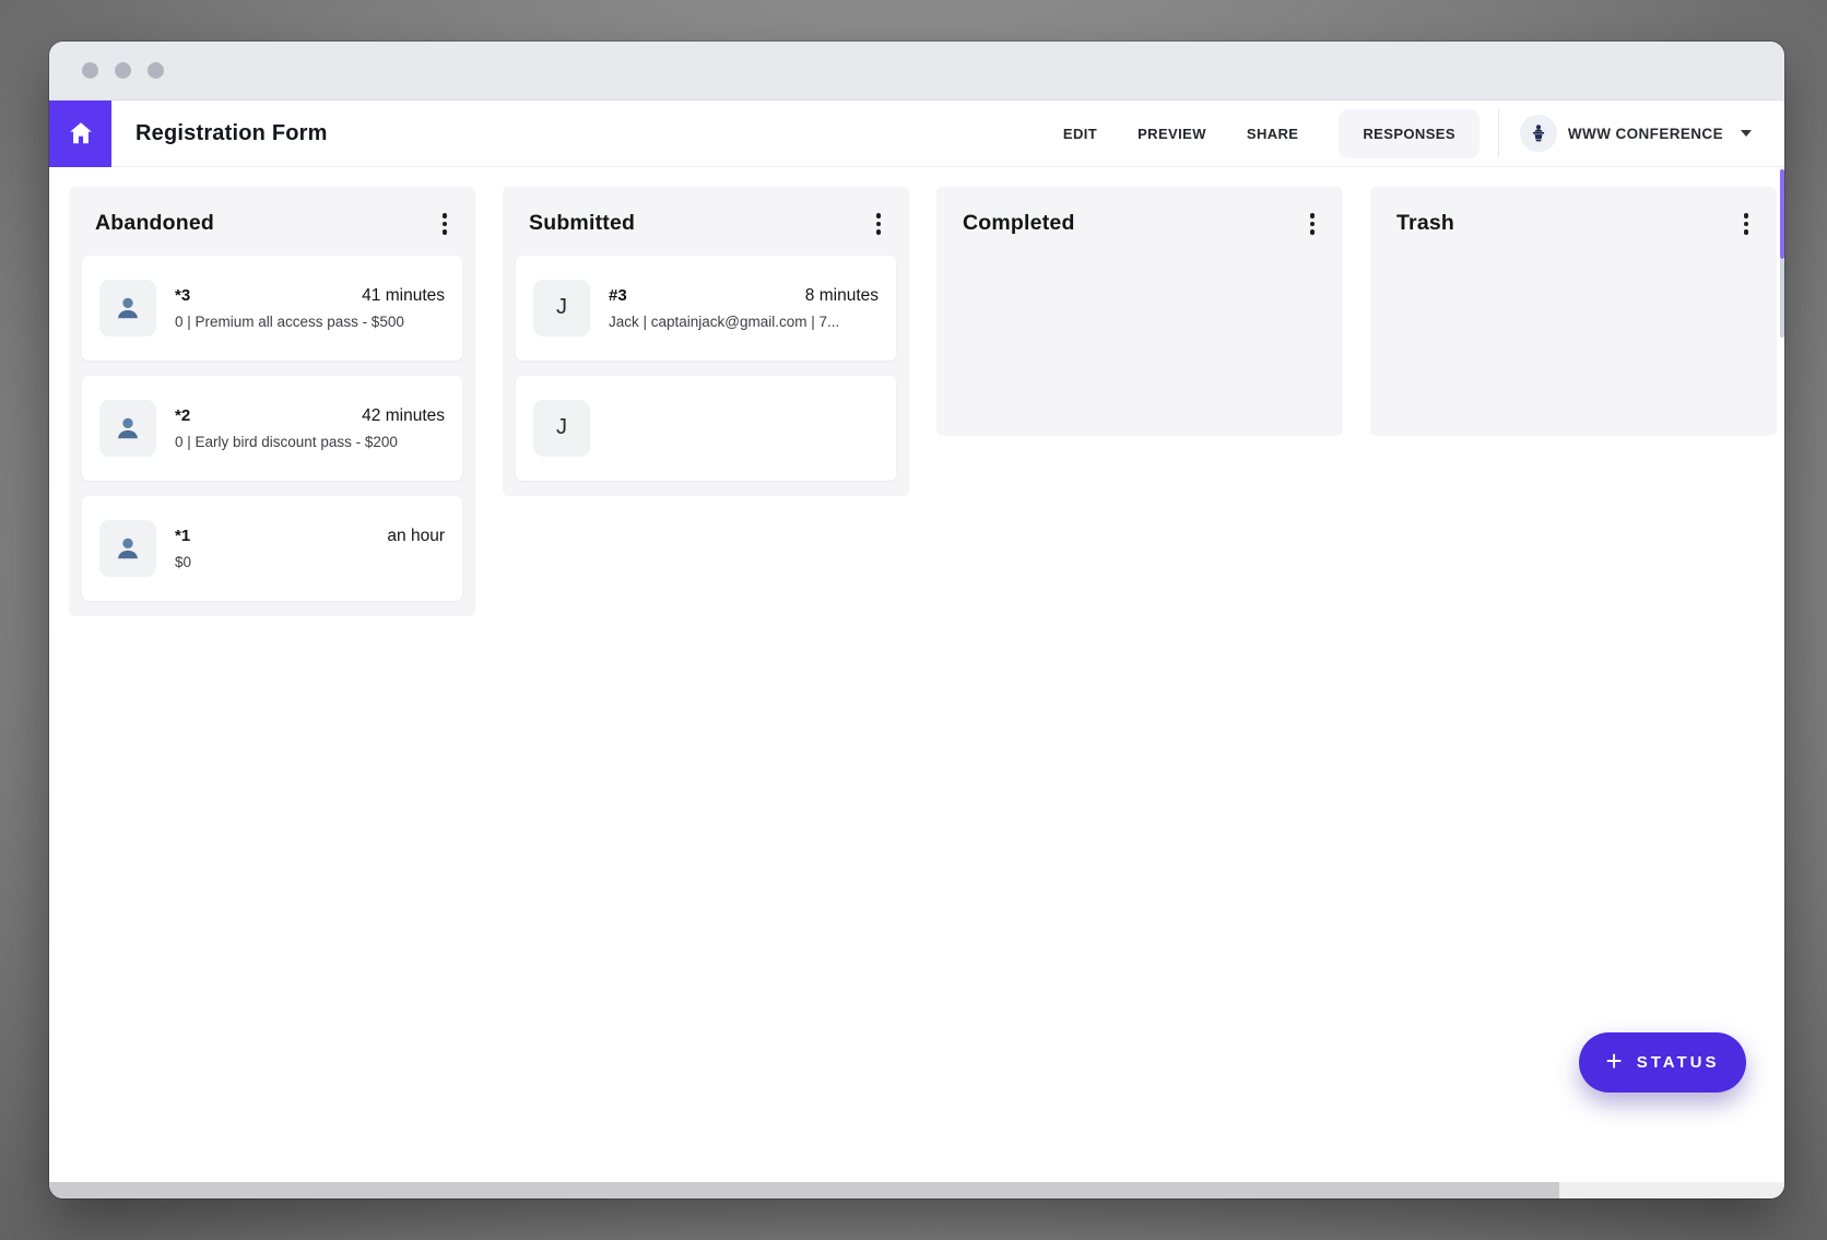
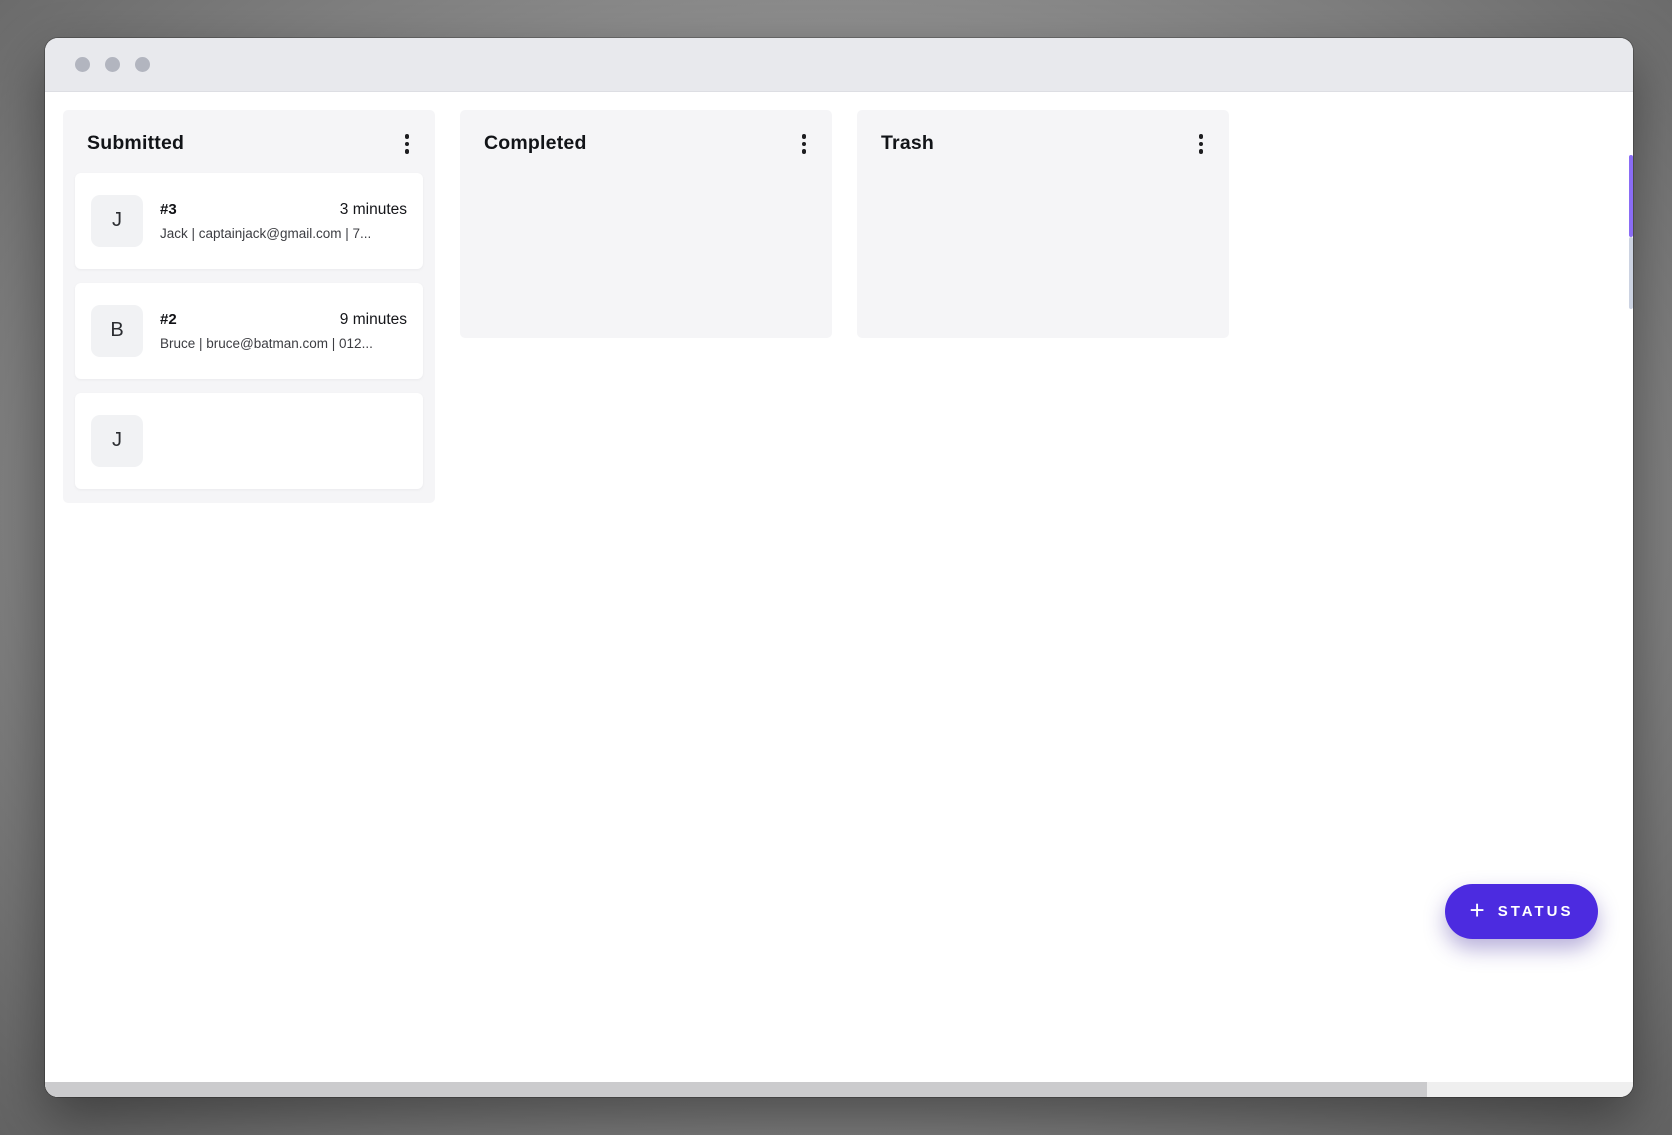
- Registration Form
- EDIT
- PREVIEW
- SHARE
- RESPONSES
- WWW CONFERENCE
- Abandoned
- *3
- 41 minutes
- 0 | Premium all access pass - $500
- *2
- 42 minutes
- 0 | Early bird discount pass - $200
- *1
- an hour
- $0
  Submitted
  J
  #3
- 8 minutes
+ 3 minutes
  Jack | captainjack@gmail.com | 7...
+ B
+ #2
+ 9 minutes
+ Bruce | bruce@batman.com | 012...
  J
  Completed
  Trash
  +
  STATUS
